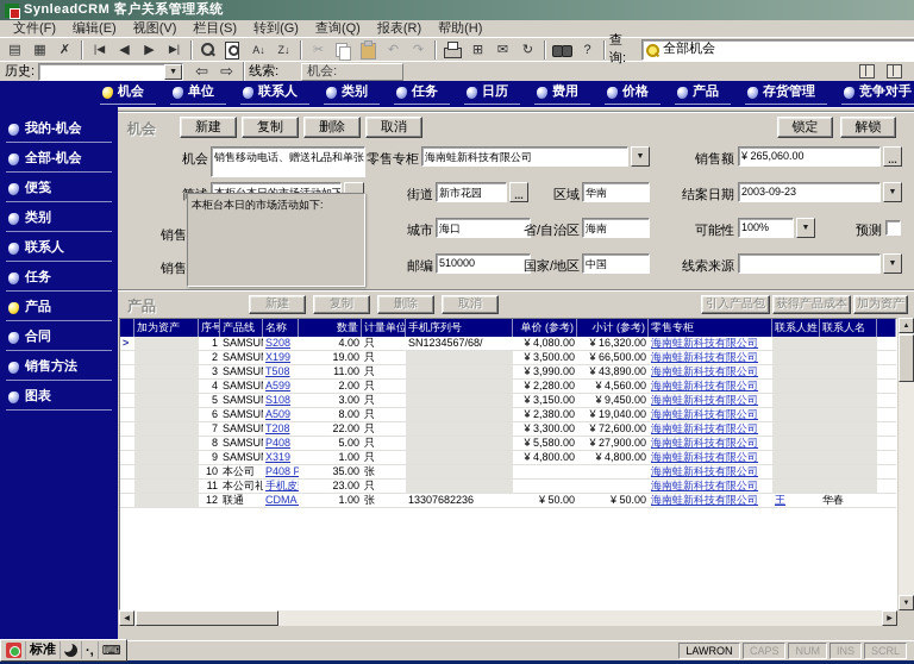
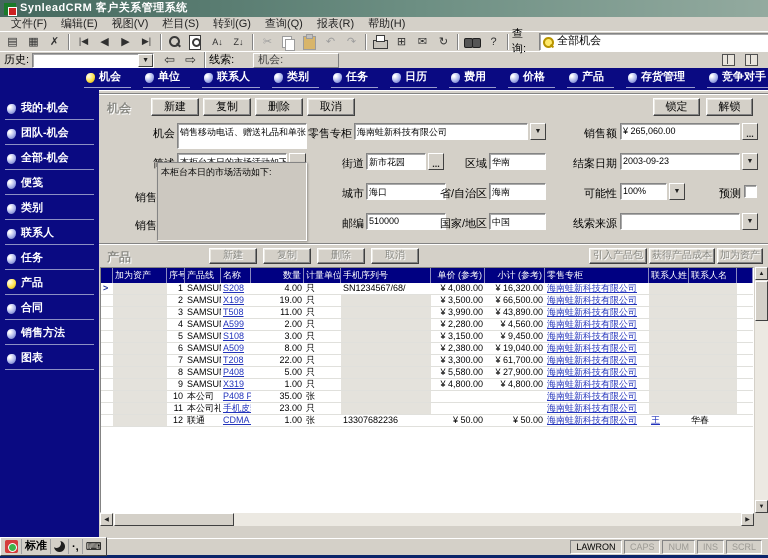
  SynleadCRM 客户关系管理系统
  文件(F)
  编辑(E)
  视图(V)
  栏目(S)
  转到(G)
  查询(Q)
  报表(R)
  帮助(H)
  ▤
  ▦
  ✗
  |◀
  ◀
  ▶
  ▶|
  A↓
  Z↓
  ✂
  ↶
  ↷
  ⊞
  ✉
  ↻
  ?
  查询:
  全部机会
  历史:
  ⇦
  ⇨
  线索:
  机会:
  机会
  单位
  联系人
  类别
  任务
  日历
  费用
  价格
  产品
  存货管理
  竞争对手
  我的-机会
+ 团队-机会
  全部-机会
  便笺
  类别
  联系人
  任务
  产品
  合同
  销售方法
  图表
  机会
  新建
  复制
  删除
  取消
  锁定
  解锁
  机会
  销售移动电话、赠送礼品和单张
  零售专柜
  海南蛙新科技有限公司
  销售额
  ¥ 265,060.00
  街道
  新市花园
  区域
  华南
  结案日期
  2003-09-23
  销售
  销售
  本柜台本日的市场活动如下:
  城市
  海口
  省/自治区
  海南
  可能性
  100%
  预测
  邮编
  510000
  国家/地区
  中国
  线索来源
  产品
  新建
  复制
  删除
  取消
  引入产品包
  获得产品成本
  加为资产
  加为资产
  序号
  产品线
  名称
  数量
  计量单位
  手机序列号
  单价 (参考)
  小计 (参考)
  零售专柜
  联系人姓
  联系人名
  >
  1
  SAMSU
  S208
  4.00
  只
  SN1234567/68/
  ¥ 4,080.00
  ¥ 16,320.00
  海南蛙新科技有限公司
  2
  SAMSU
  X199
  19.00
  只
  ¥ 3,500.00
  ¥ 66,500.00
  海南蛙新科技有限公司
  3
  SAMSU
  T508
  11.00
  只
  ¥ 3,990.00
  ¥ 43,890.00
  海南蛙新科技有限公司
  4
  SAMSU
  A599
  2.00
  只
  ¥ 2,280.00
  ¥ 4,560.00
  海南蛙新科技有限公司
  5
  SAMSU
  S108
  3.00
  只
  ¥ 3,150.00
  ¥ 9,450.00
  海南蛙新科技有限公司
  6
  SAMSU
  A509
  8.00
  只
  ¥ 2,380.00
  ¥ 19,040.00
  海南蛙新科技有限公司
  7
  SAMSU
  T208
  22.00
  只
  ¥ 3,300.00
- ¥ 72,600.00
+ ¥ 61,700.00
  海南蛙新科技有限公司
  8
  SAMSU
  P408
  5.00
  只
  ¥ 5,580.00
  ¥ 27,900.00
  海南蛙新科技有限公司
  9
  SAMSU
  X319
  1.00
  只
  ¥ 4,800.00
  ¥ 4,800.00
  海南蛙新科技有限公司
  10
  本公司
  P408 P
  35.00
  张
  海南蛙新科技有限公司
  11
  本公司礼
  23.00
  只
  海南蛙新科技有限公司
  12
  联通
  1.00
  张
  13307682236
  ¥ 50.00
  ¥ 50.00
  海南蛙新科技有限公司
  王
  华春
  LAWRON
  CAPS
  NUM
  INS
  SCRL
  标准
  ·,
  ⌨
